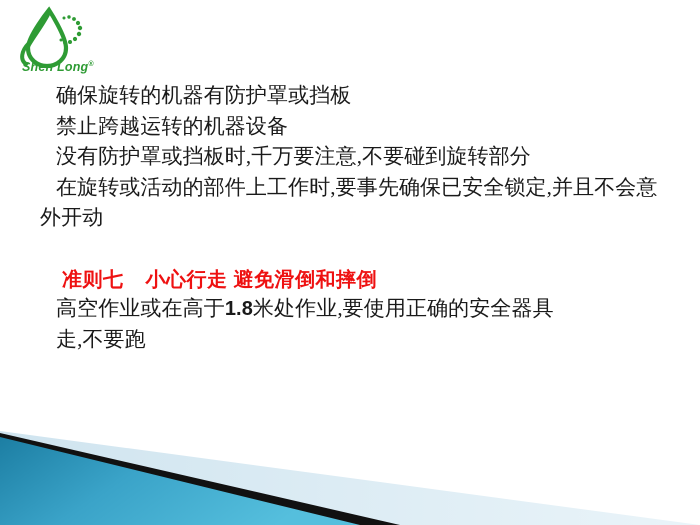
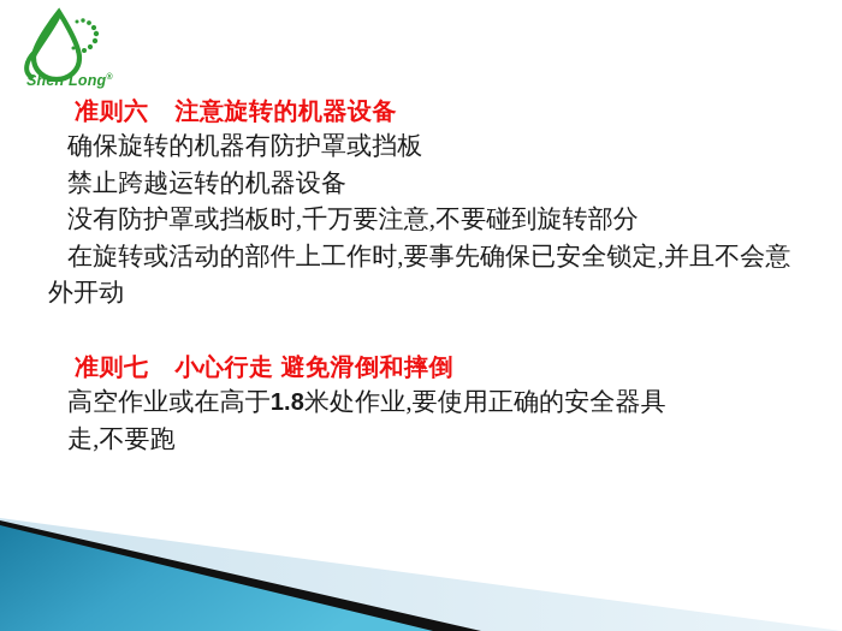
  Shen Long
+ 准则六 注意旋转的机器设备
  确保旋转的机器有防护罩或挡板
  禁止跨越运转的机器设备
  没有防护罩或挡板时,千万要注意,不要碰到旋转部分
  在旋转或活动的部件上工作时,要事先确保已安全锁定,并且不会意外开动
  准则七 小心行走 避免滑倒和摔倒
  高空作业或在高于1.8米处作业,要使用正确的安全器具
  走,不要跑
